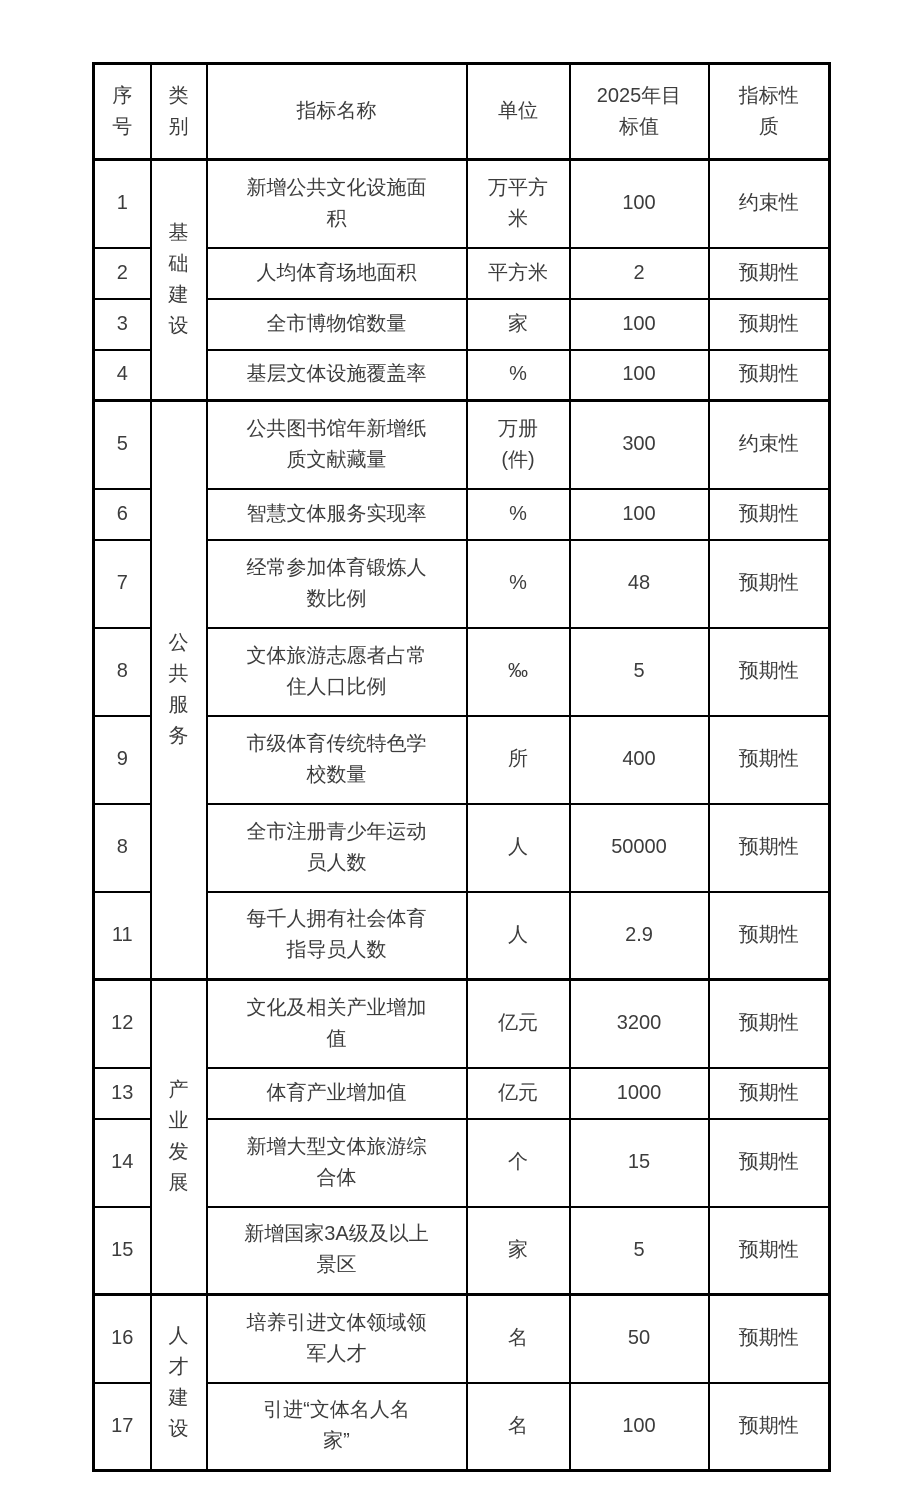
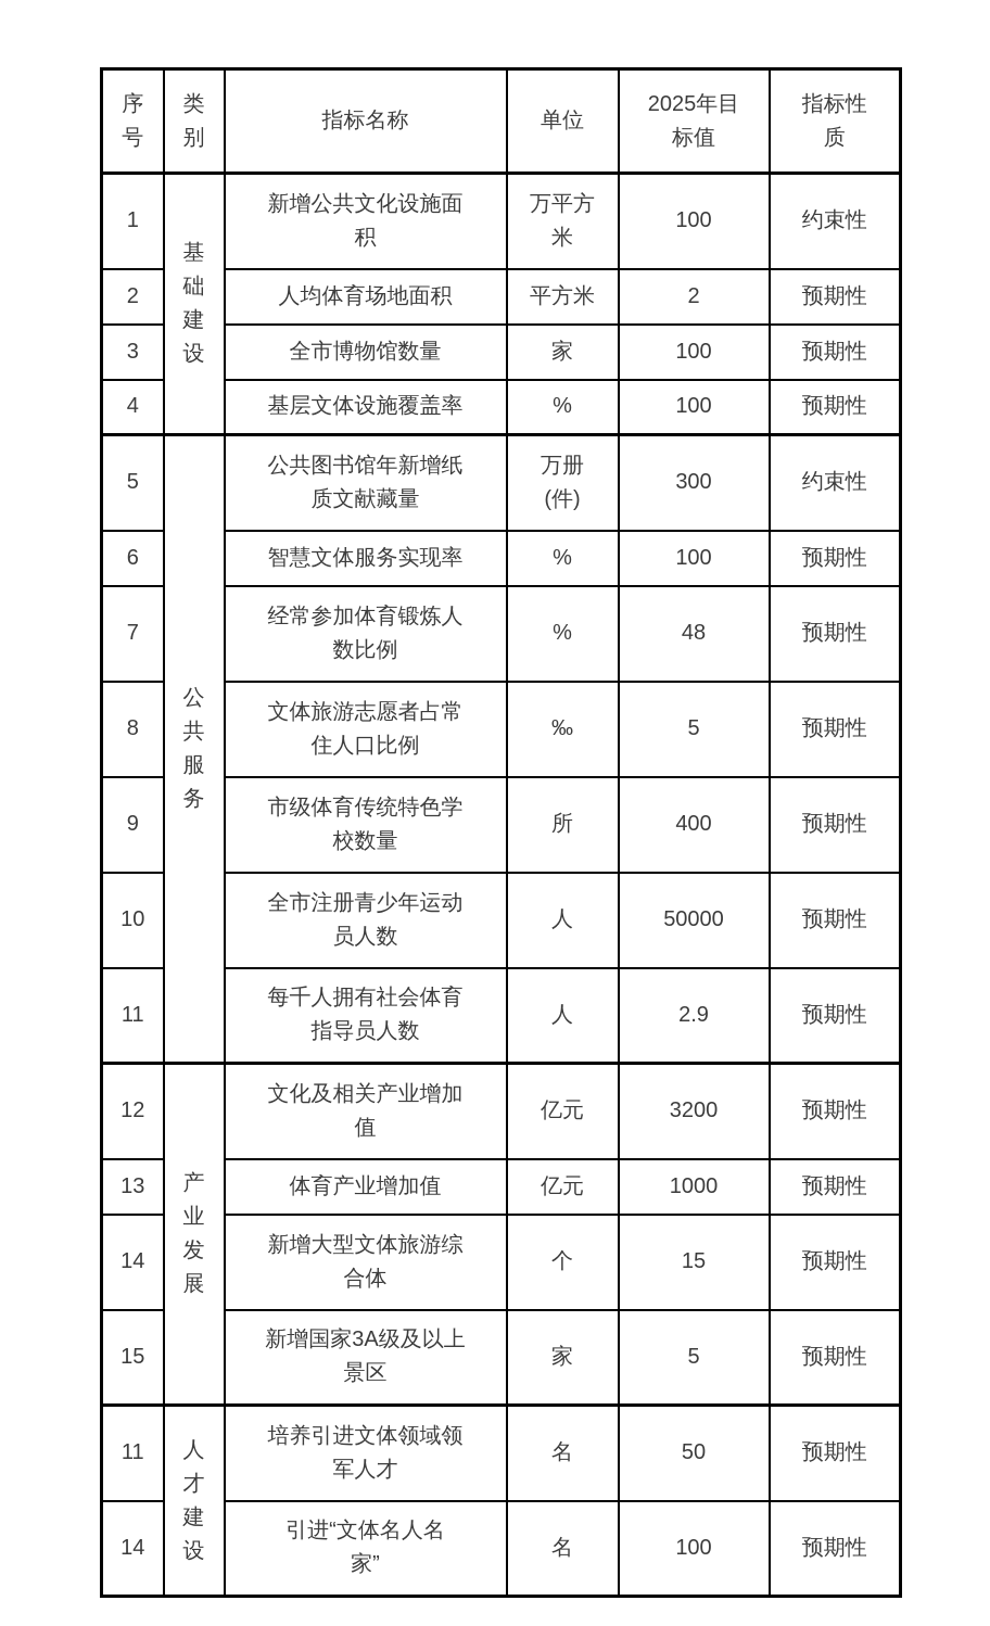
  序 号	类 别	指标名称	单位	2025年目 标值	指标性 质
  1	基 础 建 设	新增公共文化设施面 积	万平方 米	100	约束性
  2	人均体育场地面积	平方米	2	预期性
  3	全市博物馆数量	家	100	预期性
  4	基层文体设施覆盖率	%	100	预期性
  5	公 共 服 务	公共图书馆年新增纸 质文献藏量	万册 (件)	300	约束性
  6	智慧文体服务实现率	%	100	预期性
  7	经常参加体育锻炼人 数比例	%	48	预期性
  8	文体旅游志愿者占常 住人口比例	‰	5	预期性
  9	市级体育传统特色学 校数量	所	400	预期性
- 8	全市注册青少年运动 员人数	人	50000	预期性
+ 10	全市注册青少年运动 员人数	人	50000	预期性
  11	每千人拥有社会体育 指导员人数	人	2.9	预期性
  12	产 业 发 展	文化及相关产业增加 值	亿元	3200	预期性
  13	体育产业增加值	亿元	1000	预期性
  14	新增大型文体旅游综 合体	个	15	预期性
  15	新增国家3A级及以上 景区	家	5	预期性
- 16	人 才 建 设	培养引进文体领域领 军人才	名	50	预期性
+ 11	人 才 建 设	培养引进文体领域领 军人才	名	50	预期性
- 17	引进“文体名人名 家”	名	100	预期性
+ 14	引进“文体名人名 家”	名	100	预期性
